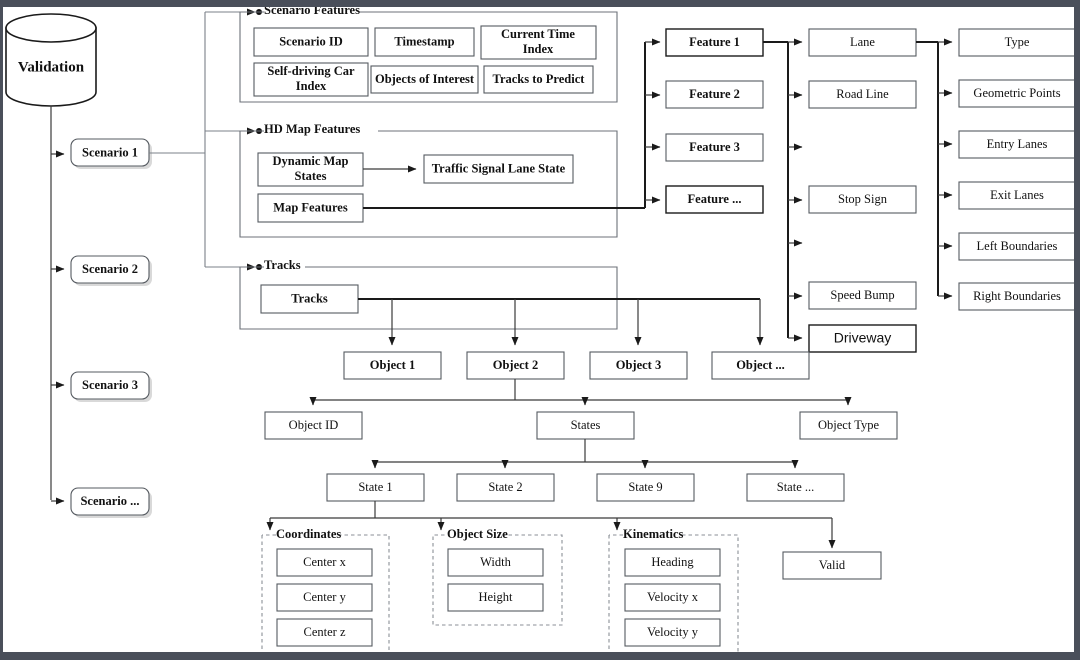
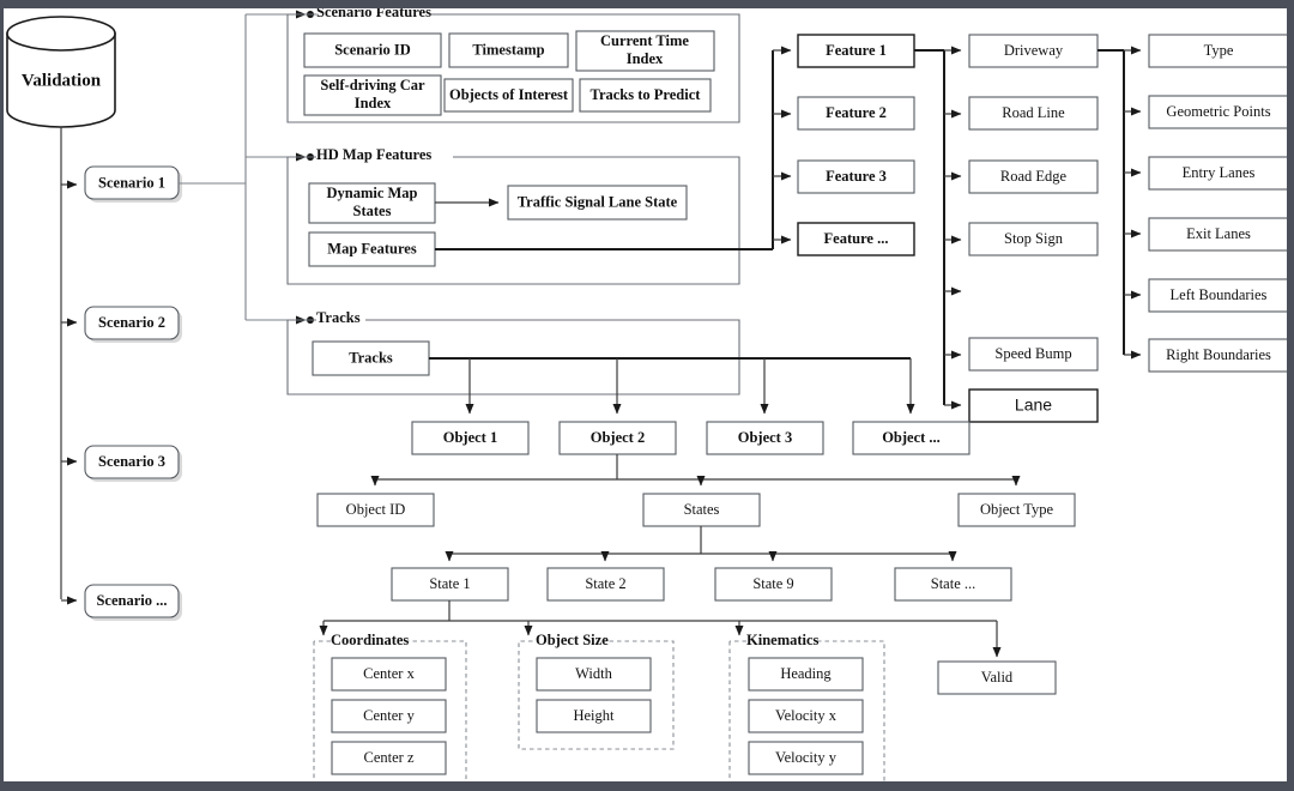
  Validation
  Scenario 1
  Scenario 2
  Scenario 3
  Scenario ...
  Scenario Features
  Scenario ID
  Timestamp
  Current Time
  Index
  Self-driving Car
  Index
  Objects of Interest
  Tracks to Predict
  HD Map Features
  Dynamic Map
  States
  Traffic Signal Lane State
  Map Features
  Tracks
  Tracks
  Feature 1
  Feature 2
  Feature 3
  Feature ...
- Lane
+ Driveway
  Road Line
+ Road Edge
  Stop Sign
  Speed Bump
- Driveway
+ Lane
  Type
  Geometric Points
  Entry Lanes
  Exit Lanes
  Left Boundaries
  Right Boundaries
  Object 1
  Object 2
  Object 3
  Object ...
  Object ID
  States
  Object Type
  State 1
  State 2
  State 9
  State ...
  Coordinates
  Center x
  Center y
  Center z
  Object Size
  Width
  Height
  Kinematics
  Heading
  Velocity x
  Velocity y
  Valid
